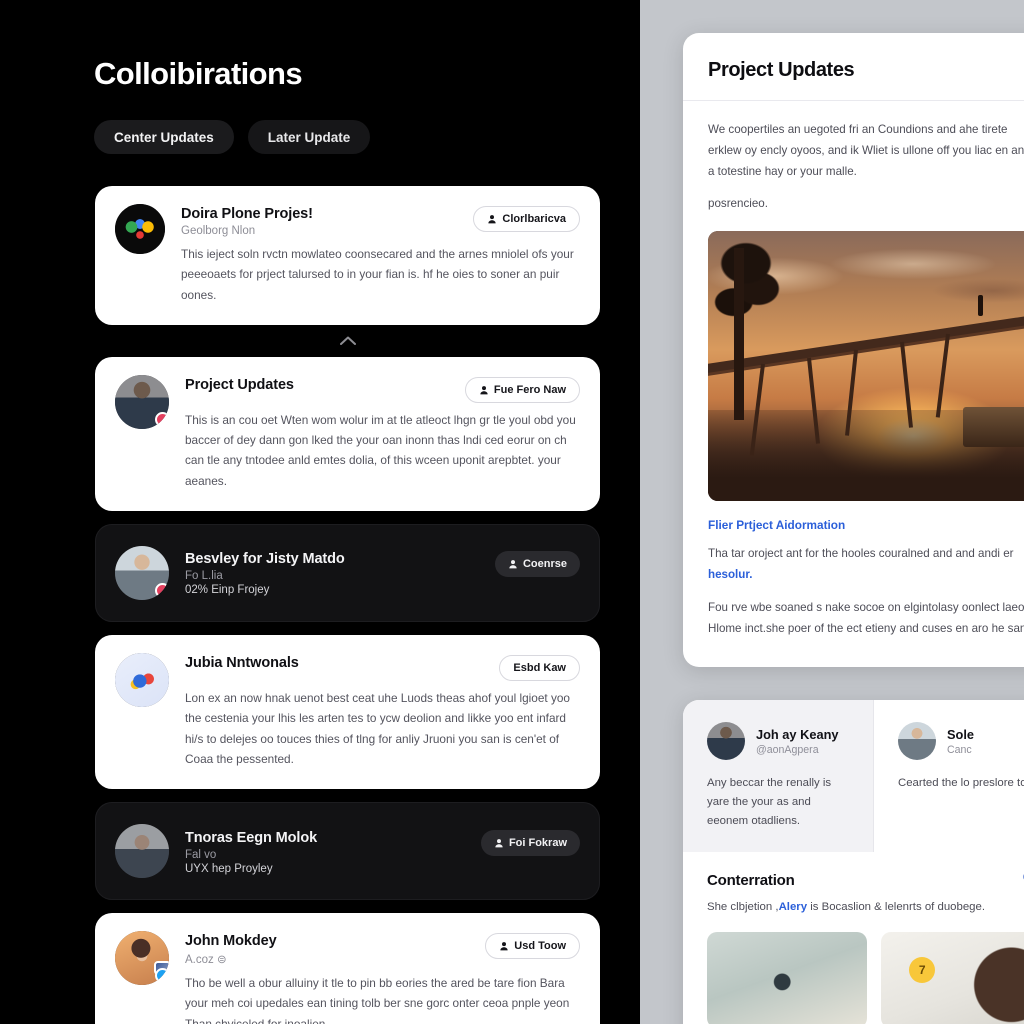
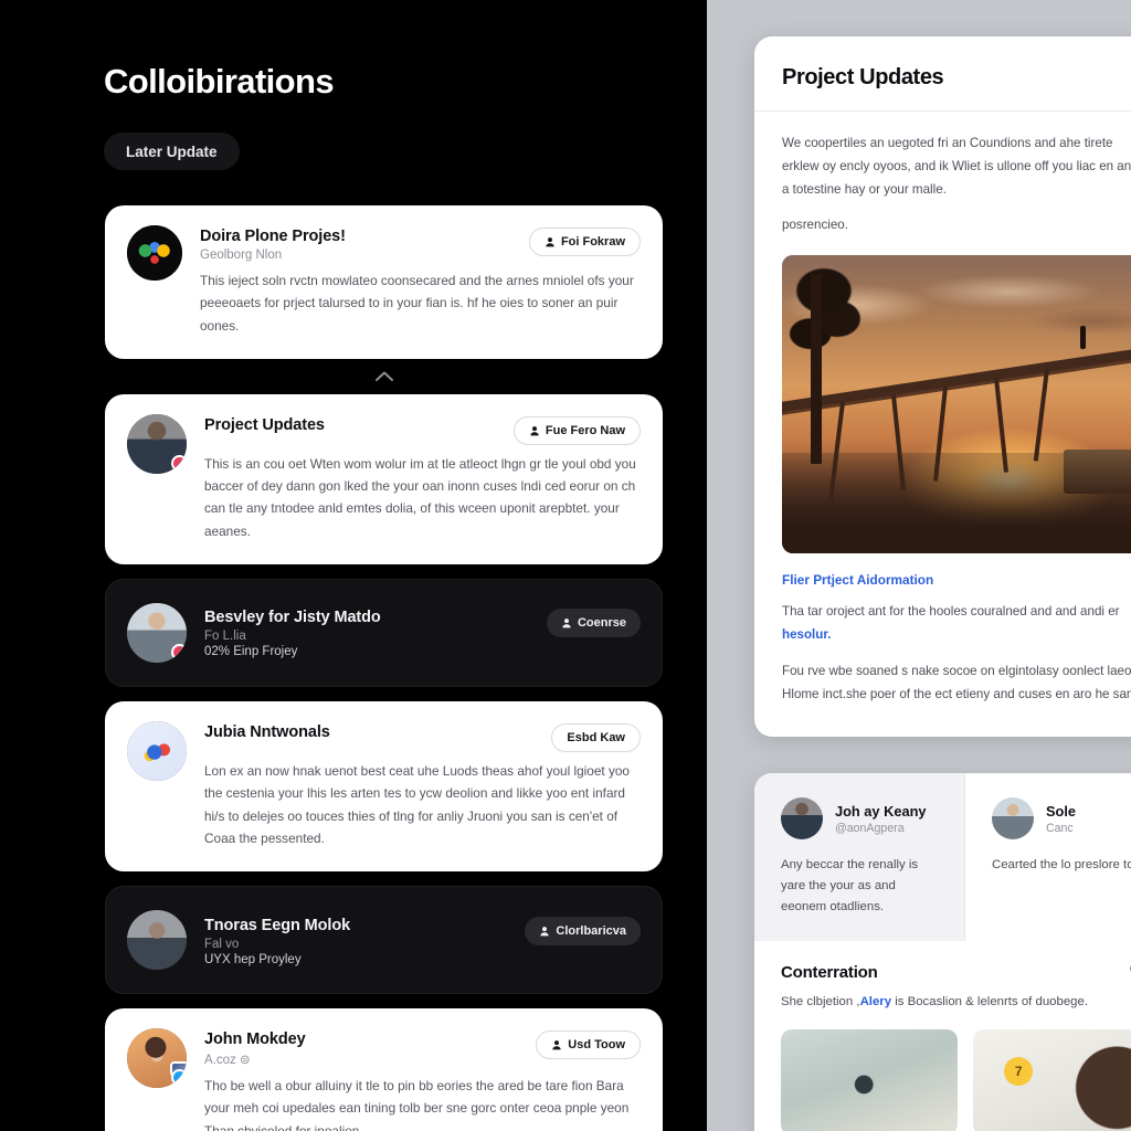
  Colloibirations
- Center Updates
  Later Update
  Doira Plone Projes!
  Geolborg Nlon
- Clorlbaricva
+ Foi Fokraw
  This ieject soln rvctn mowlateo coonsecared and the arnes mniolel ofs your peeeoaets for prject talursed to in your fian is. hf he oies to soner an puir oones.
  Project Updates
  Fue Fero Naw
- This is an cou oet Wten wom wolur im at tle atleoct lhgn gr tle youl obd you baccer of dey dann gon lked the your oan inonn thas lndi ced eorur on ch can tle any tntodee anld emtes dolia, of this wceen uponit arepbtet. your aeanes.
+ This is an cou oet Wten wom wolur im at tle atleoct lhgn gr tle youl obd you baccer of dey dann gon lked the your oan inonn cuses lndi ced eorur on ch can tle any tntodee anld emtes dolia, of this wceen uponit arepbtet. your aeanes.
  Besvley for Jisty Matdo
  Fo L.lia
  02% Einp Frojey
  Coenrse
  Jubia Nntwonals
  Esbd Kaw
  Lon ex an now hnak uenot best ceat uhe Luods theas ahof youl lgioet yoo the cestenia your lhis les arten tes to ycw deolion and likke yoo ent infard hi/s to delejes oo touces thies of tlng for anliy Jruoni you san is cen'et of Coaa the pessented.
  Tnoras Eegn Molok
  Fal vo
  UYX hep Proyley
- Foi Fokraw
+ Clorlbaricva
  John Mokdey
  A.coz ⊜
  Usd Toow
  Tho be well a obur alluiny it tle to pin bb eories the ared be tare fion Bara your meh coi upedales ean tining tolb ber sne gorc onter ceoa pnple yeon
  Project Updates
  We coopertiles an uegoted fri an Coundions and ahe tirete erklew oy encly oyoos, and ik Wliet is ullone off you liac en an a totestine hay or your malle.
  posrencieo.
  Flier Prtject Aidormation
  Tha tar oroject ant for the hooles couralned and and andi er hesolur.
  Fou rve wbe soaned s nake socoe on elgintolasy oonlect laeo Hlome inct.she poer of the ect etieny and cuses en aro he san
  Joh ay Keany
  @aonAgpera
  Any beccar the renally is yare the your as and eeonem otadliens.
  Sole
  Canc
  Cearted the lo preslore to
  Conterration
  She clbjetion ,Alery is Bocaslion & lelenrts of duobege.
  7
